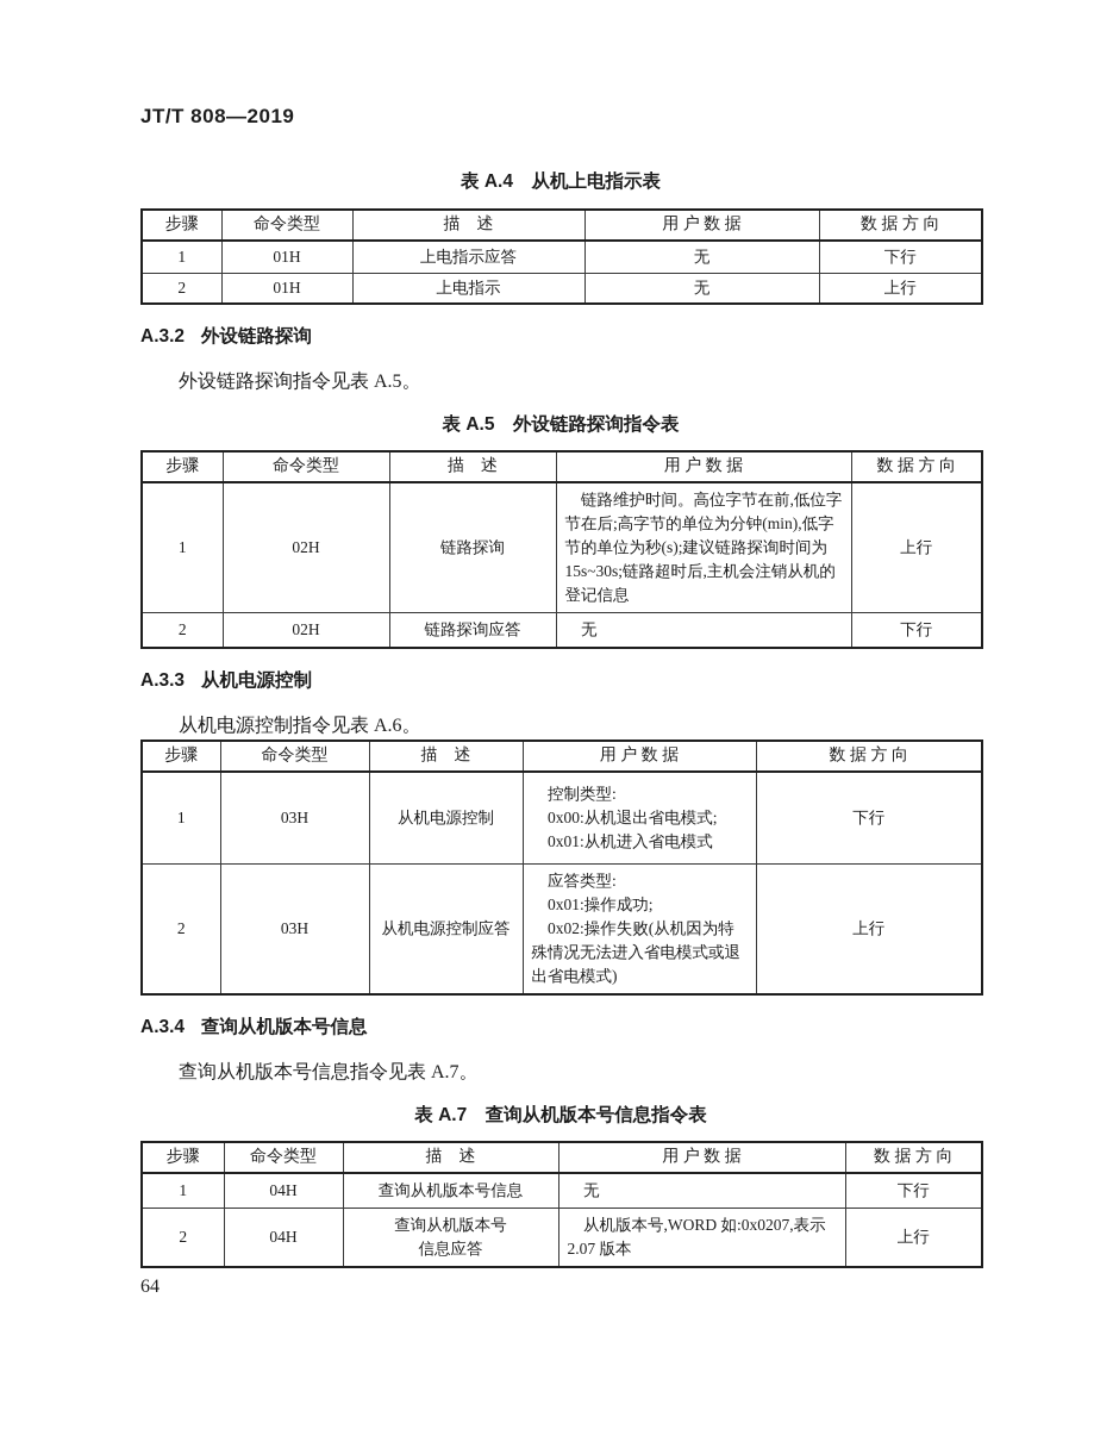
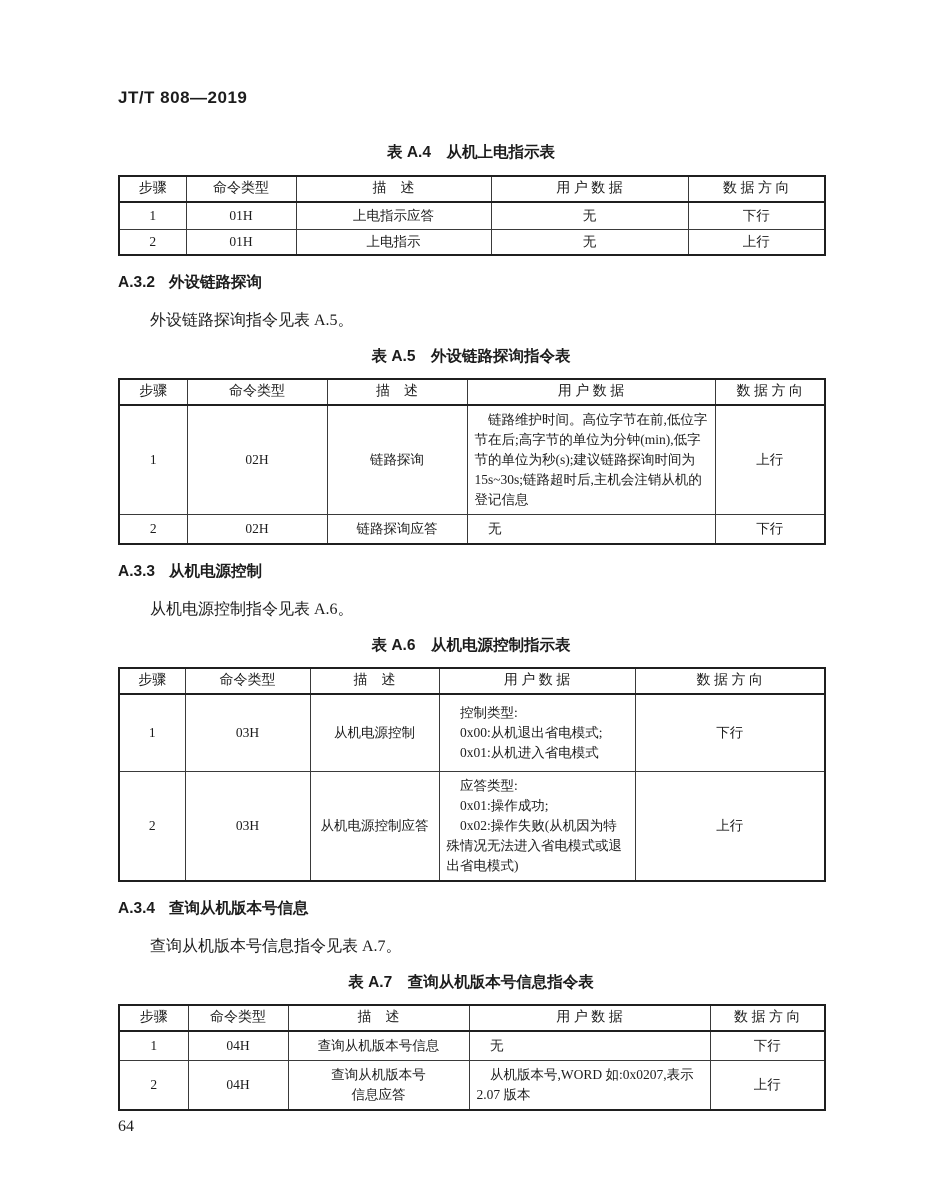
  JT/T 808—2019
  表 A.4 从机上电指示表
  步骤	命令类型	描 述	用 户 数 据	数 据 方 向
  1	01H	上电指示应答	无	下行
  2	01H	上电指示	无	上行
  A.3.2 外设链路探询
  外设链路探询指令见表 A.5。
  表 A.5 外设链路探询指令表
  步骤	命令类型	描 述	用 户 数 据	数 据 方 向
  1	02H	链路探询	链路维护时间。高位字节在前,低位字节在后;高字节的单位为分钟(min),低字节的单位为秒(s);建议链路探询时间为15s~30s;链路超时后,主机会注销从机的登记信息	上行
  2	02H	链路探询应答	无	下行
  A.3.3 从机电源控制
  从机电源控制指令见表 A.6。
+ 表 A.6 从机电源控制指示表
  步骤	命令类型	描 述	用 户 数 据	数 据 方 向
  1	03H	从机电源控制	控制类型: 0x00:从机退出省电模式; 0x01:从机进入省电模式	下行
  2	03H	从机电源控制应答	应答类型: 0x01:操作成功; 0x02:操作失败(从机因为特殊情况无法进入省电模式或退出省电模式)	上行
  A.3.4 查询从机版本号信息
  查询从机版本号信息指令见表 A.7。
  表 A.7 查询从机版本号信息指令表
  步骤	命令类型	描 述	用 户 数 据	数 据 方 向
  1	04H	查询从机版本号信息	无	下行
  2	04H	查询从机版本号 信息应答	从机版本号,WORD 如:0x0207,表示 2.07 版本	上行
  64
